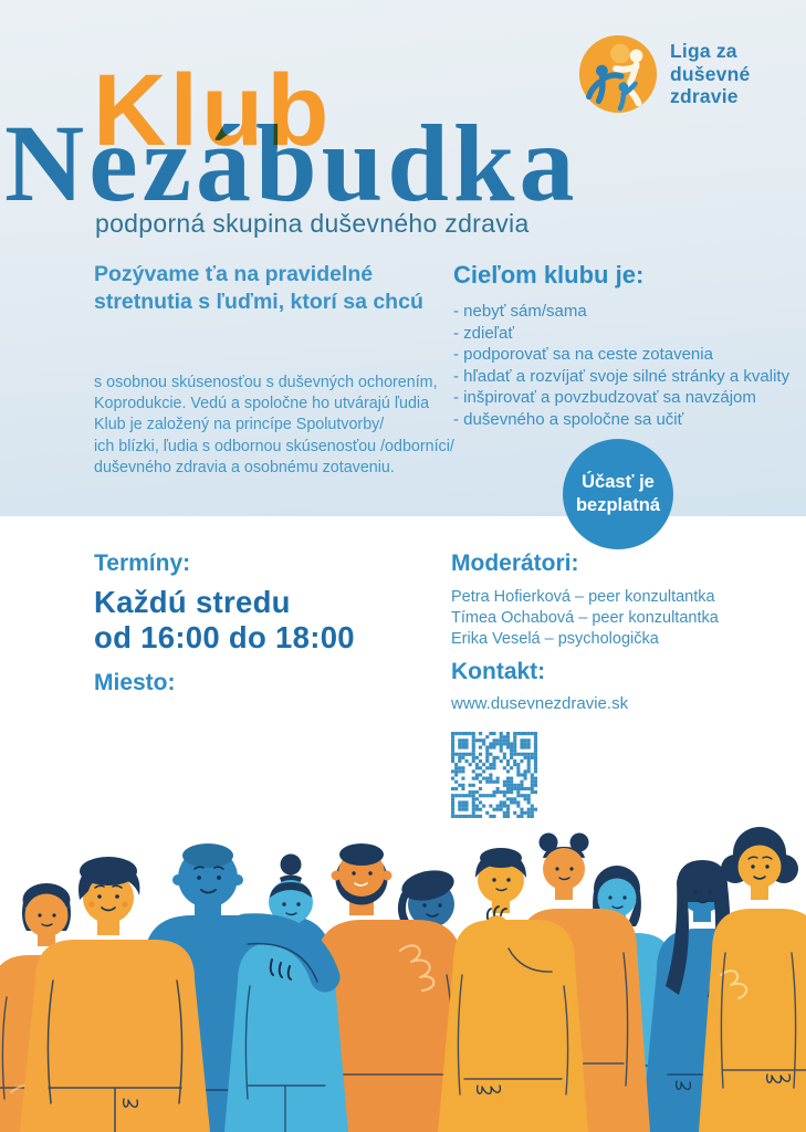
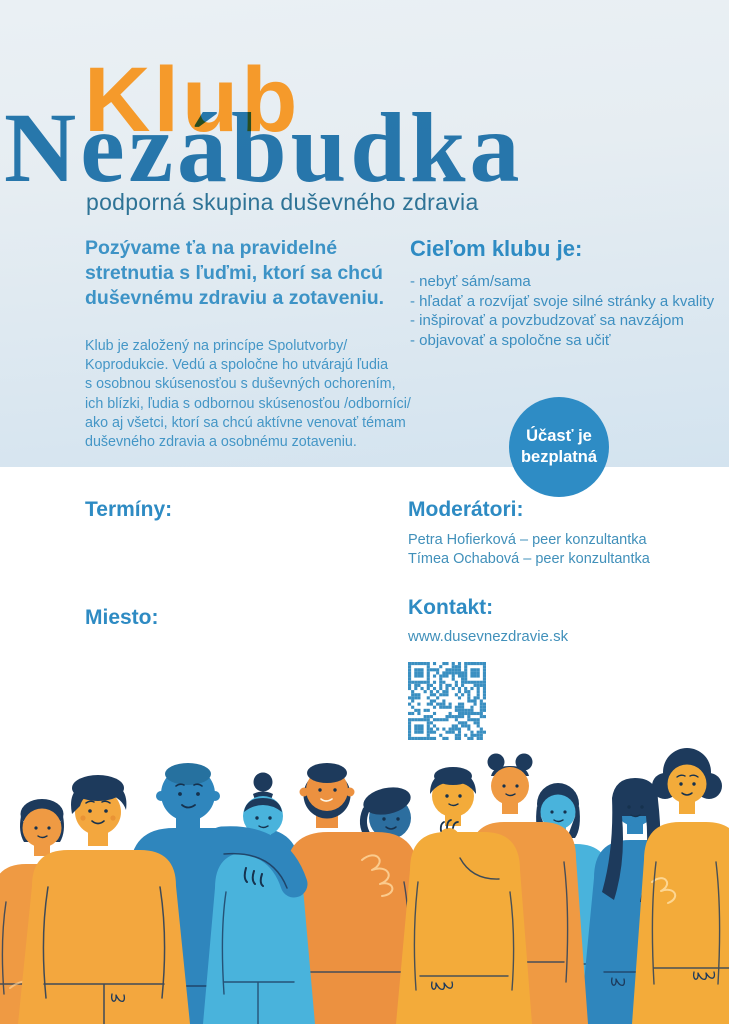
- Liga za
- duševné
- zdravie
  Klub
  Nezábudka
  podporná skupina duševného zdravia
  Pozývame ťa na pravidelné
  stretnutia s ľuďmi, ktorí sa chcú
+ duševnému zdraviu a zotaveniu.
- s osobnou skúsenosťou s duševných ochorením,
+ Klub je založený na princípe Spolutvorby/
  Koprodukcie. Vedú a spoločne ho utvárajú ľudia
- Klub je založený na princípe Spolutvorby/
+ s osobnou skúsenosťou s duševných ochorením,
  ich blízki, ľudia s odbornou skúsenosťou /odborníci/
+ ako aj všetci, ktorí sa chcú aktívne venovať témam
  duševného zdravia a osobnému zotaveniu.
  Cieľom klubu je:
  - nebyť sám/sama
- - zdieľať
- - podporovať sa na ceste zotavenia
  - hľadať a rozvíjať svoje silné stránky a kvality
  - inšpirovať a povzbudzovať sa navzájom
- - duševného a spoločne sa učiť
+ - objavovať a spoločne sa učiť
  Účasť je
  bezplatná
  Termíny:
- Každú stredu
- od 16:00 do 18:00
  Miesto:
  Moderátori:
  Petra Hofierková – peer konzultantka
  Tímea Ochabová – peer konzultantka
- Erika Veselá – psychologička
  Kontakt:
  www.dusevnezdravie.sk
